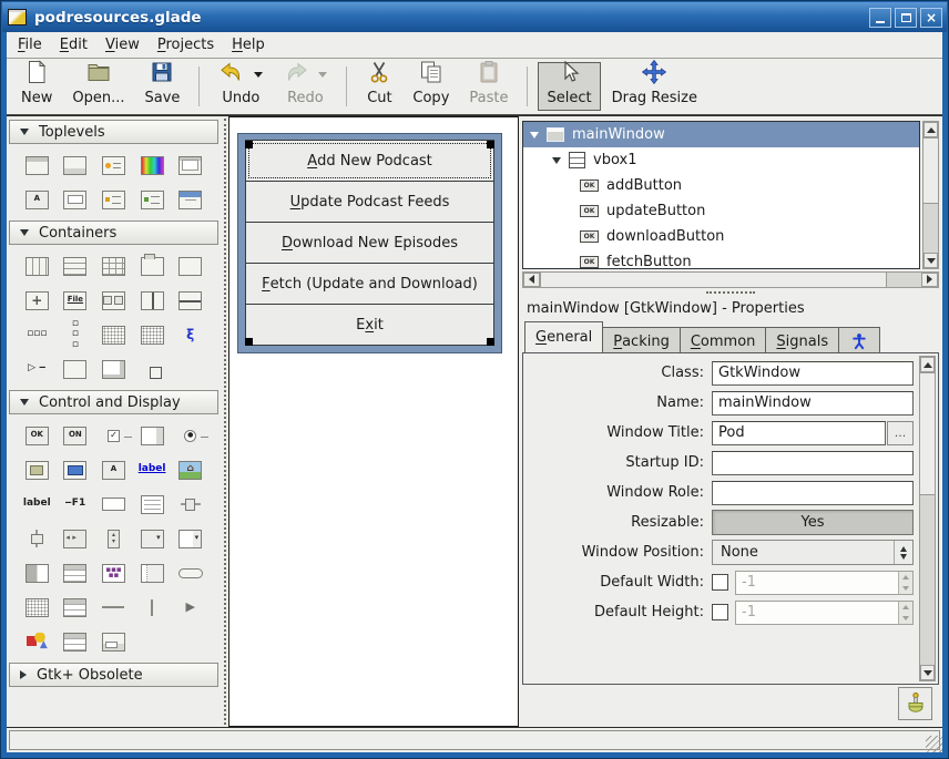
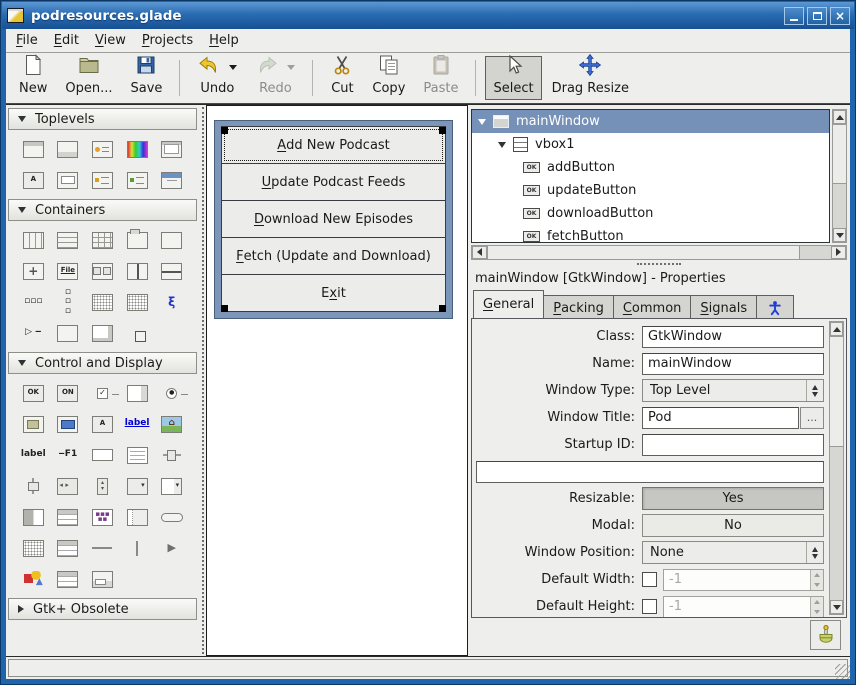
  podresources.glade
  ×
  File
  Edit
  View
  Projects
  Help
  New
  Open...
  Save
  Undo
  Redo
  Cut
  Copy
  Paste
  Select
  Drag Resize
  Toplevels
  A
  Containers
  +
  File
  ▫▫▫
  ▫
  ▫
  ▫
  ξ
  ▷ ‒
  Control and Display
  OK
  ON
  ✓
  A
  label
  ⌂
  label
  ‒F1
  ◂ ▸
  ▾
  ▾
  ▪▪▪
  ▪▪
  ▶
  ▲
  Gtk+ Obsolete
  A
  dd New Podcast
  U
  pdate Podcast Feeds
  D
  ownload New Episodes
  F
  etch (Update and Download)
  E
  x
  it
  mainWindow
  vbox1
  addButton
  updateButton
  downloadButton
  fetchButton
  mainWindow [GtkWindow] - Properties
  G
  eneral
  P
  acking
  C
  ommon
  S
  ignals
  Class:
  GtkWindow
  Name:
  mainWindow
+ Window Type:
+ Top Level
  Window Title:
  Pod
  ...
  Startup ID:
- Window Role:
  Resizable:
  Yes
+ Modal:
+ No
  Window Position:
  None
  Default Width:
  -1
  Default Height:
  -1
